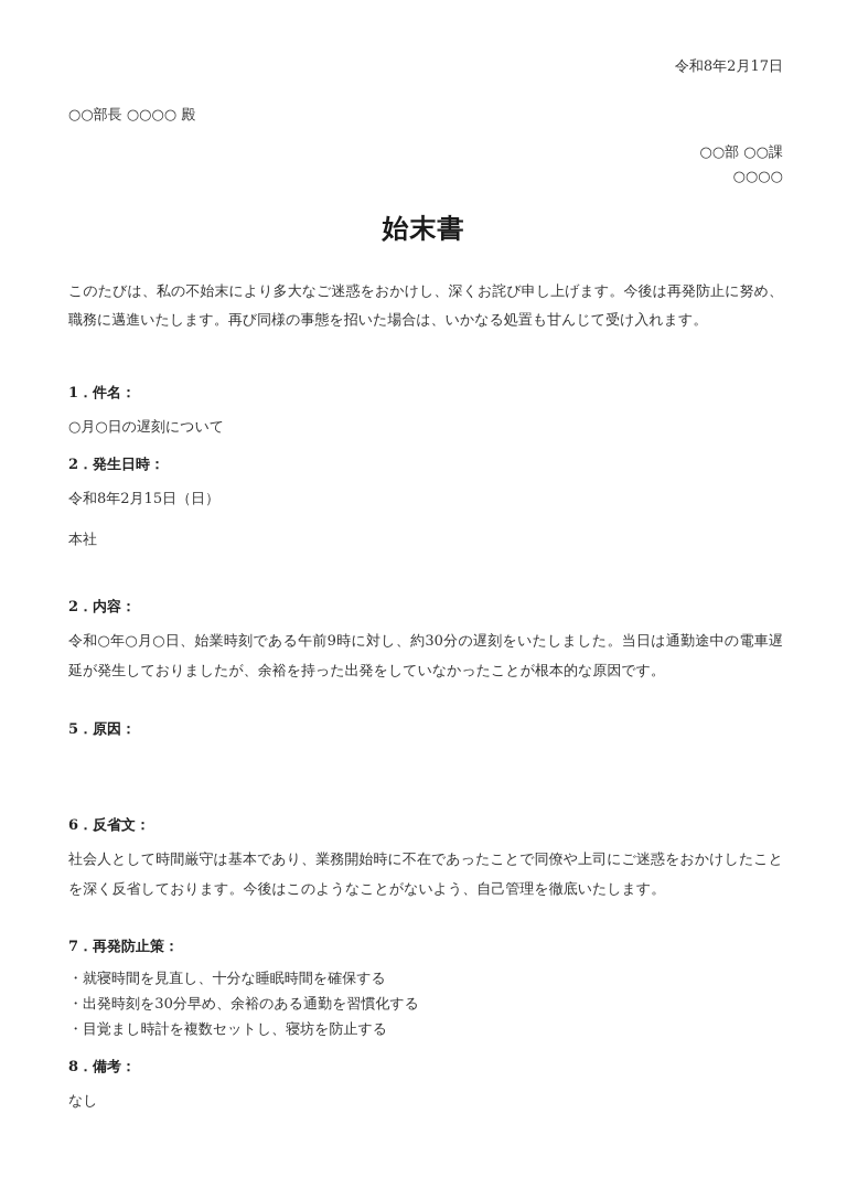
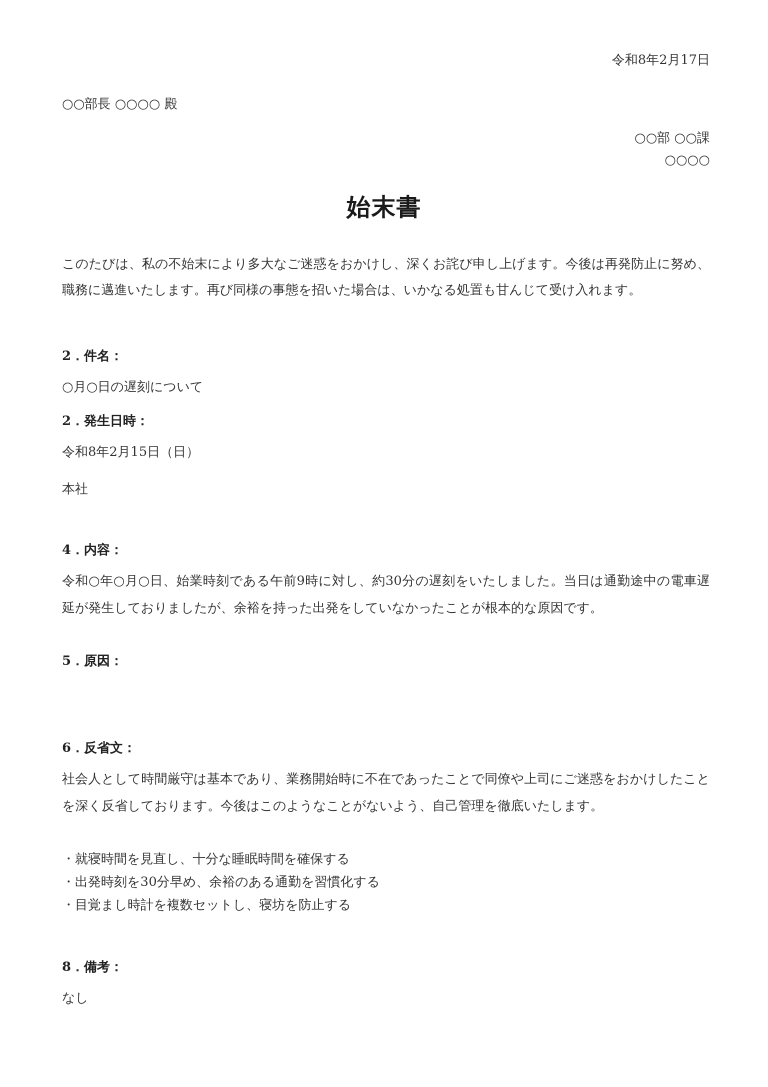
  令和8年2月17日
  ○○部長 ○○○○ 殿
  ○○部 ○○課
  ○○○○
  始末書
  このたびは、私の不始末により多大なご迷惑をおかけし、深くお詫び申し上げます。今後は再発防止に努め、職務に邁進いたします。再び同様の事態を招いた場合は、いかなる処置も甘んじて受け入れます。
- 1．件名：
+ 2．件名：
  ○月○日の遅刻について
  2．発生日時：
  令和8年2月15日（日）
  本社
- 2．内容：
+ 4．内容：
  令和○年○月○日、始業時刻である午前9時に対し、約30分の遅刻をいたしました。当日は通勤途中の電車遅延が発生しておりましたが、余裕を持った出発をしていなかったことが根本的な原因です。
  5．原因：
  6．反省文：
  社会人として時間厳守は基本であり、業務開始時に不在であったことで同僚や上司にご迷惑をおかけしたことを深く反省しております。今後はこのようなことがないよう、自己管理を徹底いたします。
- 7．再発防止策：
  就寝時間を見直し、十分な睡眠時間を確保する
  出発時刻を30分早め、余裕のある通勤を習慣化する
  目覚まし時計を複数セットし、寝坊を防止する
  8．備考：
  なし
